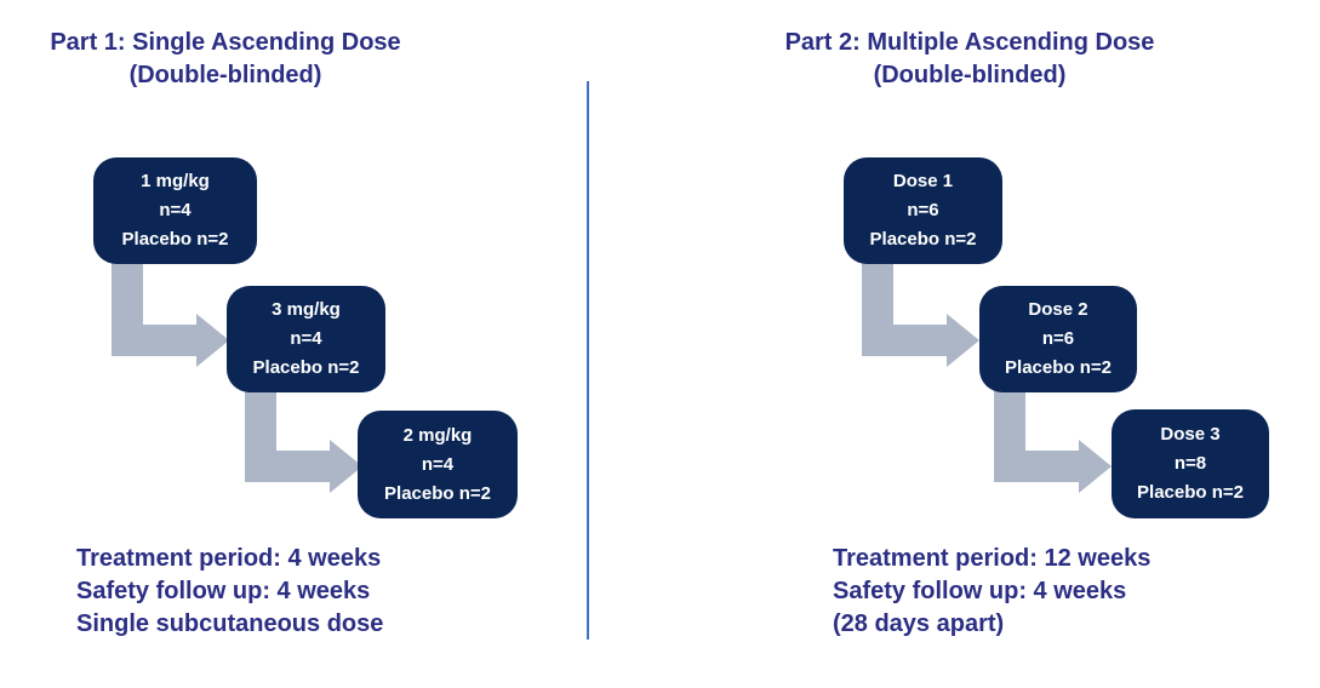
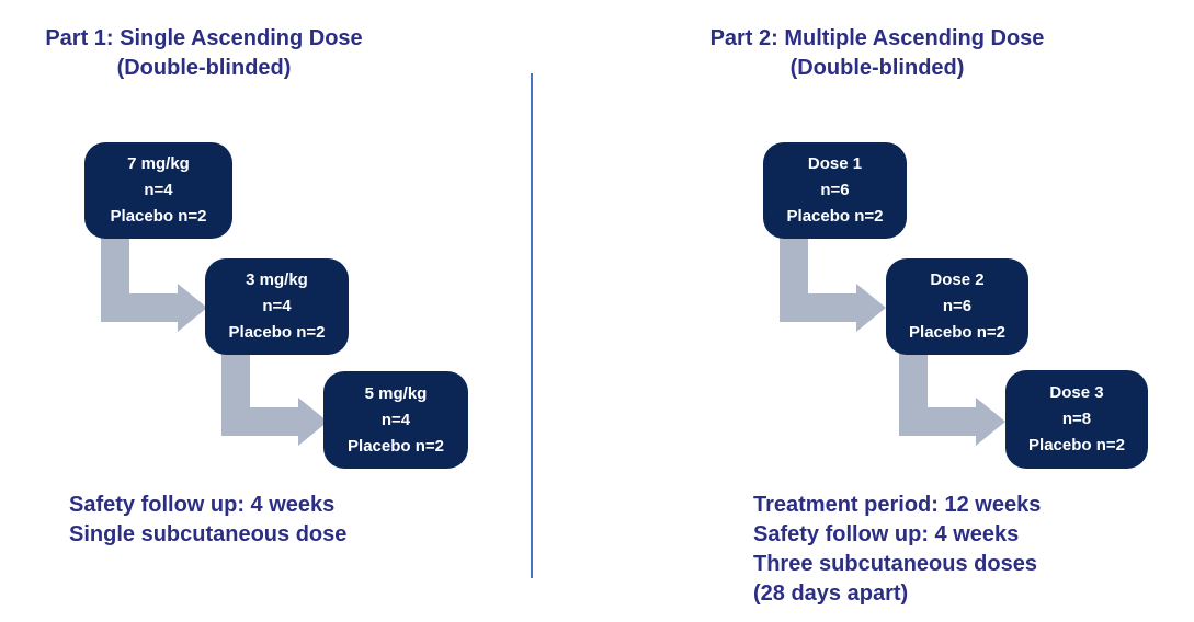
  Part 1: Single Ascending Dose
  (Double-blinded)
  Part 2: Multiple Ascending Dose
  (Double-blinded)
- 1 mg/kg
+ 7 mg/kg
  n=4
  Placebo n=2
  3 mg/kg
  n=4
  Placebo n=2
- 2 mg/kg
+ 5 mg/kg
  n=4
  Placebo n=2
  Dose 1
  n=6
  Placebo n=2
  Dose 2
  n=6
  Placebo n=2
  Dose 3
  n=8
  Placebo n=2
- Treatment period: 4 weeks
  Safety follow up: 4 weeks
  Single subcutaneous dose
  Treatment period: 12 weeks
  Safety follow up: 4 weeks
+ Three subcutaneous doses
  (28 days apart)
